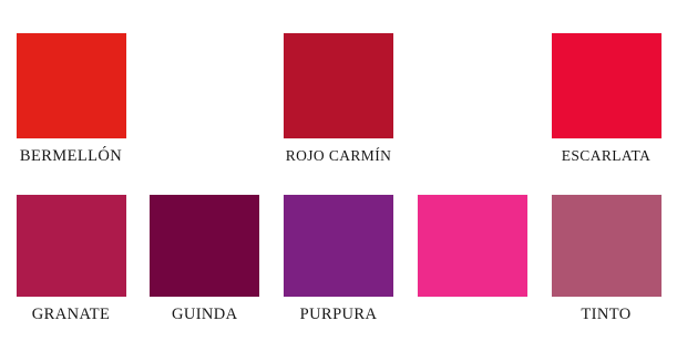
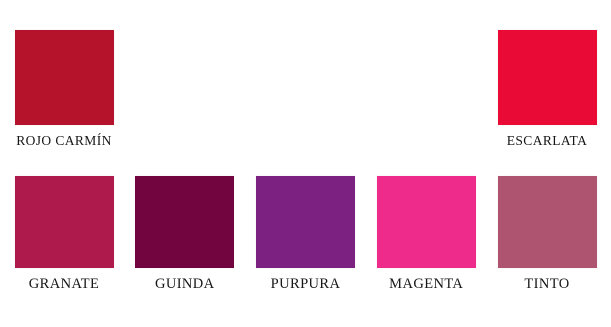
- BERMELLÓN
  ROJO CARMÍN
  ESCARLATA
  GRANATE
  GUINDA
  PURPURA
+ MAGENTA
  TINTO
